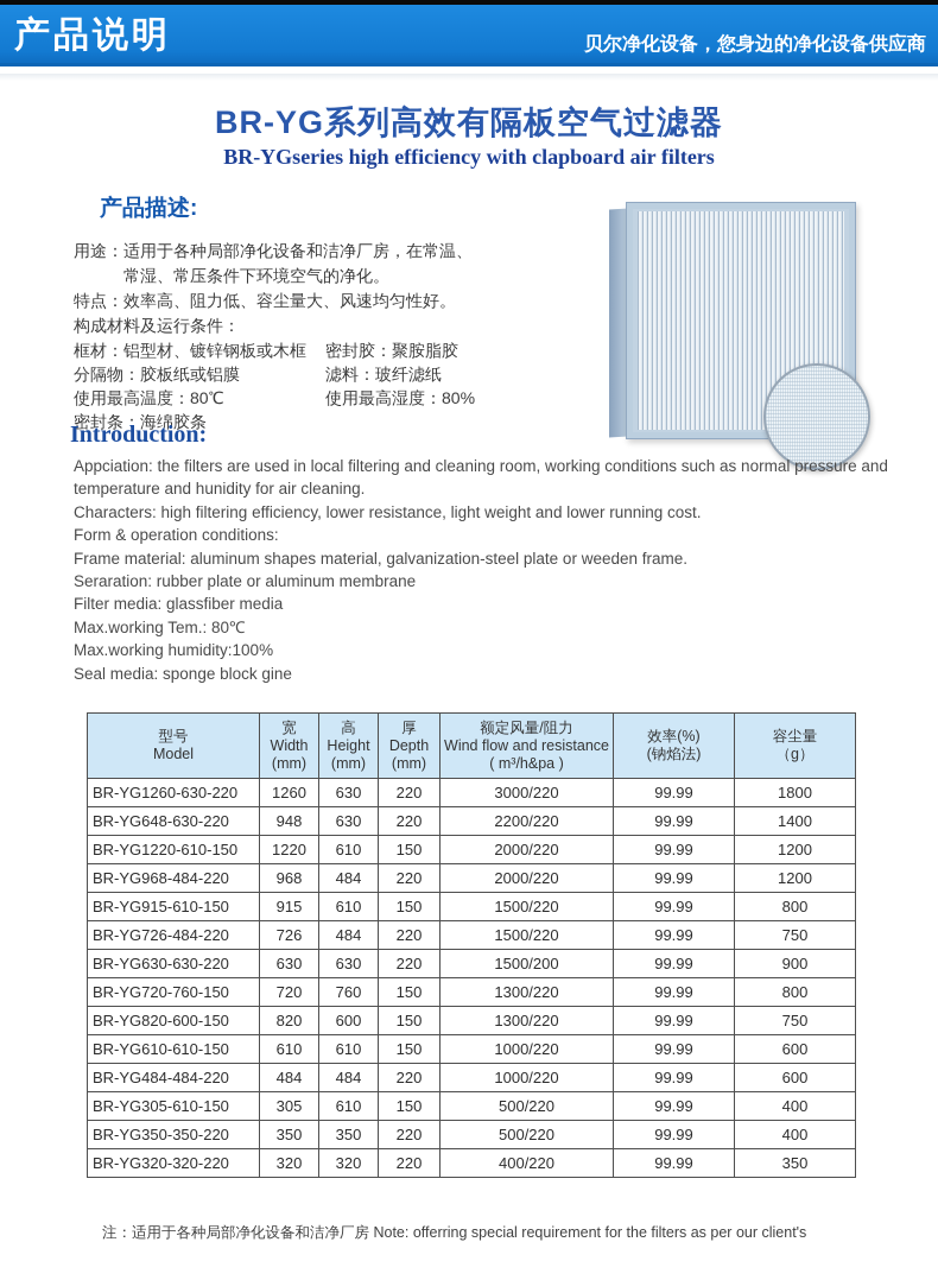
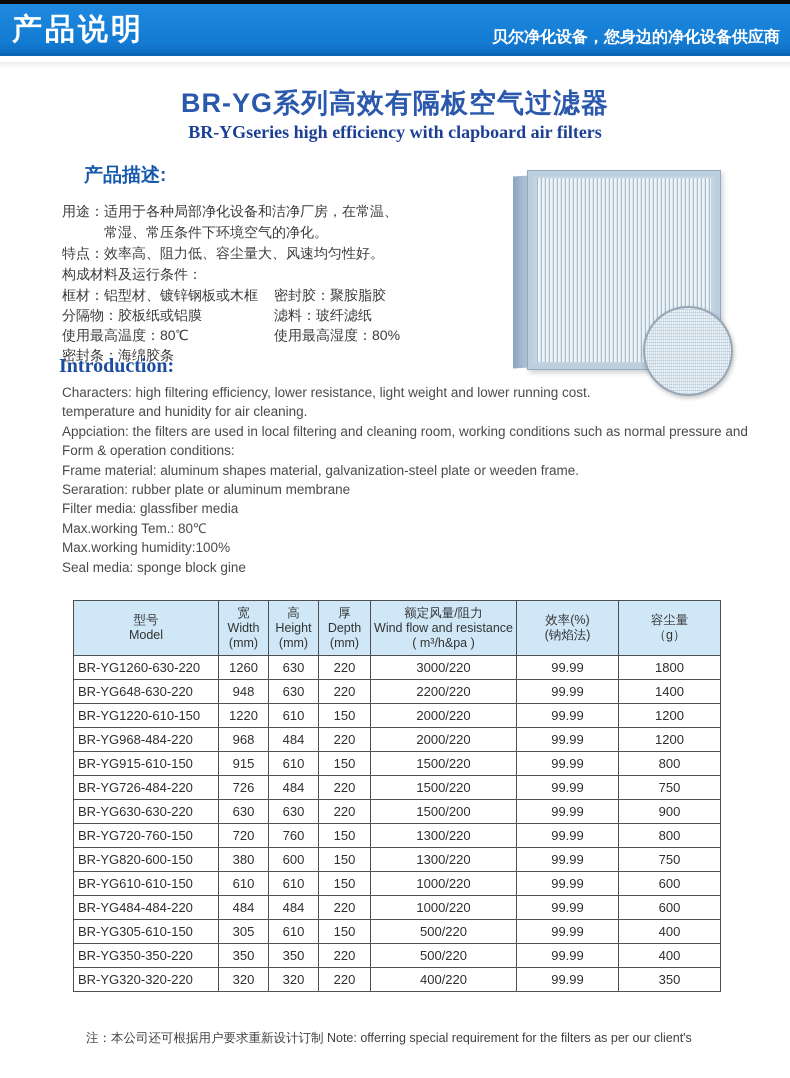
  产品说明
  贝尔净化设备，您身边的净化设备供应商
  BR-YG系列高效有隔板空气过滤器
  BR-YGseries high efficiency with clapboard air filters
  产品描述:
  用途：适用于各种局部净化设备和洁净厂房，在常温、
  常湿、常压条件下环境空气的净化。
  特点：效率高、阻力低、容尘量大、风速均匀性好。
  构成材料及运行条件：
  框材：铝型材、镀锌钢板或木框
  密封胶：聚胺脂胶
  分隔物：胶板纸或铝膜
  滤料：玻纤滤纸
  使用最高温度：80℃
  使用最高湿度：80%
  密封条：海绵胶条
  Introduction:
- Appciation: the filters are used in local filtering and cleaning room, working conditions such as normal pressure and
+ Characters: high filtering efficiency, lower resistance, light weight and lower running cost.
  temperature and hunidity for air cleaning.
- Characters: high filtering efficiency, lower resistance, light weight and lower running cost.
+ Appciation: the filters are used in local filtering and cleaning room, working conditions such as normal pressure and
  Form & operation conditions:
  Frame material: aluminum shapes material, galvanization-steel plate or weeden frame.
  Seraration: rubber plate or aluminum membrane
  Filter media: glassfiber media
  Max.working Tem.: 80℃
  Max.working humidity:100%
  Seal media: sponge block gine
  型号Model	宽 Width(mm)	高 Height(mm)	厚 Depth(mm)	额定风量/阻力Wind flow and resistance( m³/h&pa )	效率(%)(钠焰法)	容尘量（g）
  BR-YG1260-630-220	1260	630	220	3000/220	99.99	1800
  BR-YG648-630-220	948	630	220	2200/220	99.99	1400
  BR-YG1220-610-150	1220	610	150	2000/220	99.99	1200
  BR-YG968-484-220	968	484	220	2000/220	99.99	1200
  BR-YG915-610-150	915	610	150	1500/220	99.99	800
  BR-YG726-484-220	726	484	220	1500/220	99.99	750
  BR-YG630-630-220	630	630	220	1500/200	99.99	900
  BR-YG720-760-150	720	760	150	1300/220	99.99	800
- BR-YG820-600-150	820	600	150	1300/220	99.99	750
+ BR-YG820-600-150	380	600	150	1300/220	99.99	750
  BR-YG610-610-150	610	610	150	1000/220	99.99	600
  BR-YG484-484-220	484	484	220	1000/220	99.99	600
  BR-YG305-610-150	305	610	150	500/220	99.99	400
  BR-YG350-350-220	350	350	220	500/220	99.99	400
  BR-YG320-320-220	320	320	220	400/220	99.99	350
- 注：适用于各种局部净化设备和洁净厂房 Note: offerring special requirement for the filters as per our client's
+ 注：本公司还可根据用户要求重新设计订制 Note: offerring special requirement for the filters as per our client's
